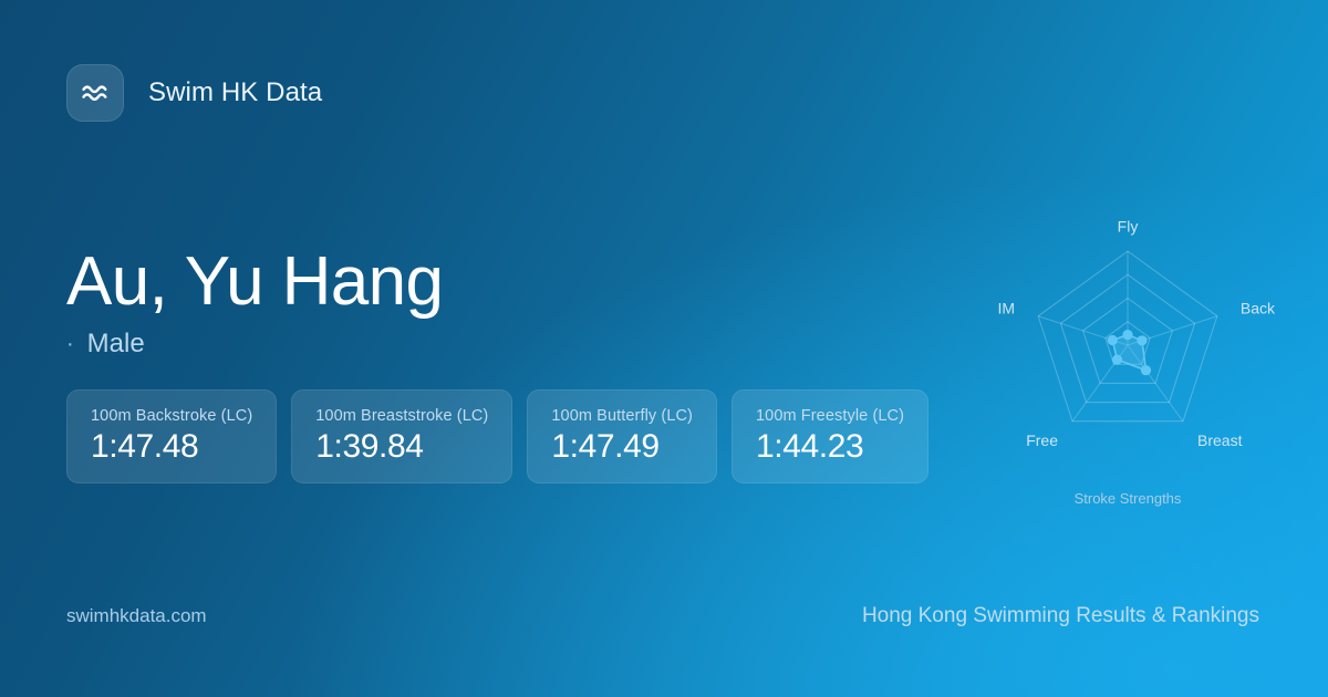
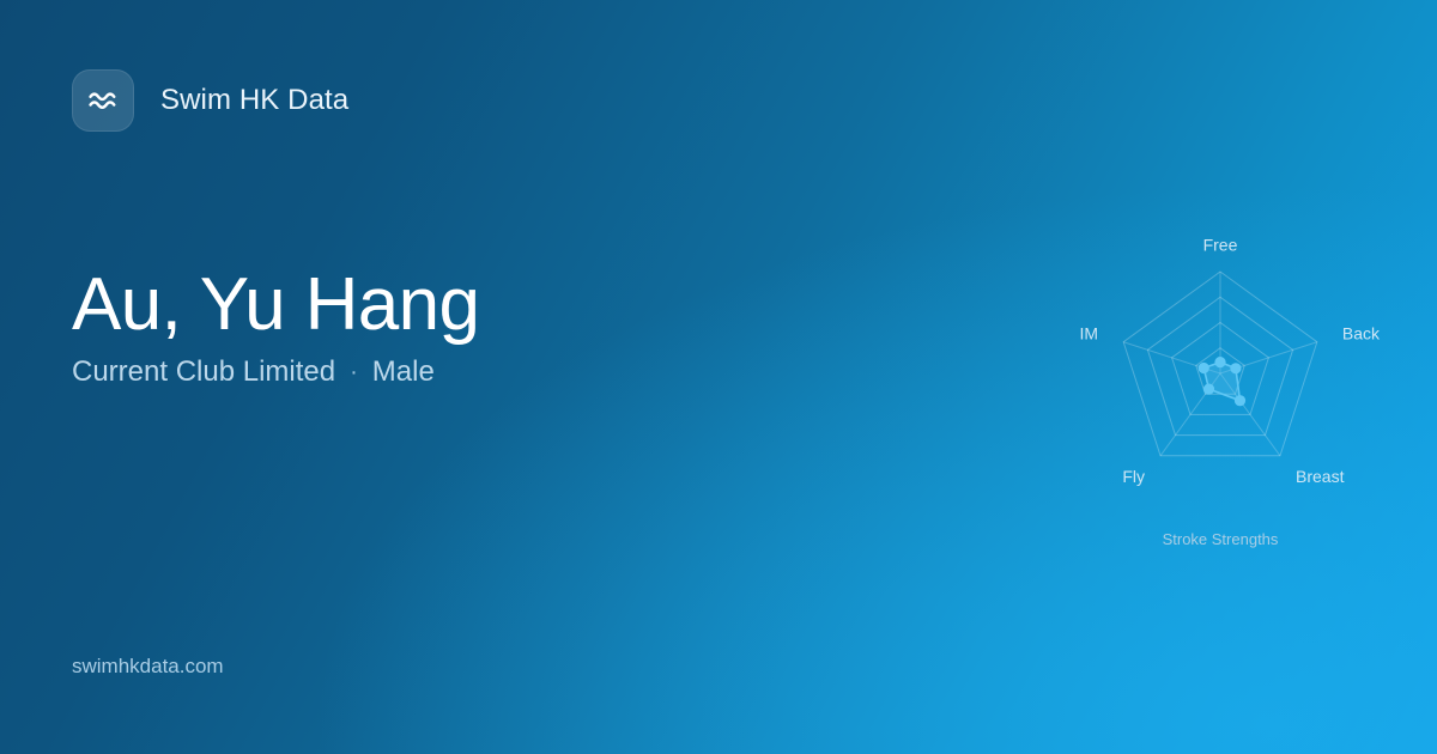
  Swim HK Data
  Au, Yu Hang
+ Current Club Limited
  ·
  Male
- 100m Backstroke (LC)
- 1:47.48
- 100m Breaststroke (LC)
- 1:39.84
- 100m Butterfly (LC)
- 1:47.49
- 100m Freestyle (LC)
- 1:44.23
- Fly
+ Free
  Back
  Breast
- Free
+ Fly
  IM
  Stroke Strengths
  swimhkdata.com
- Hong Kong Swimming Results & Rankings
